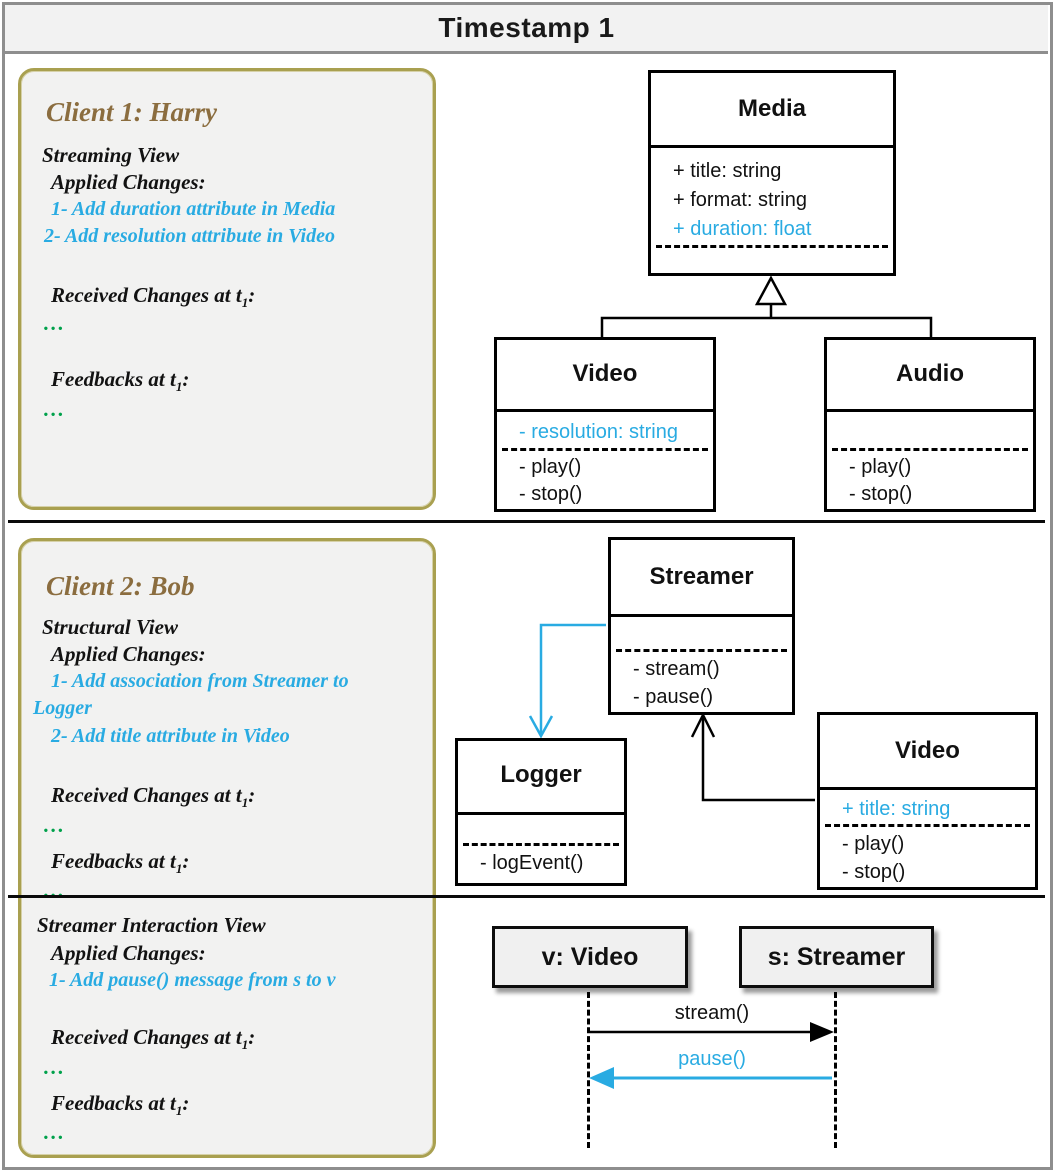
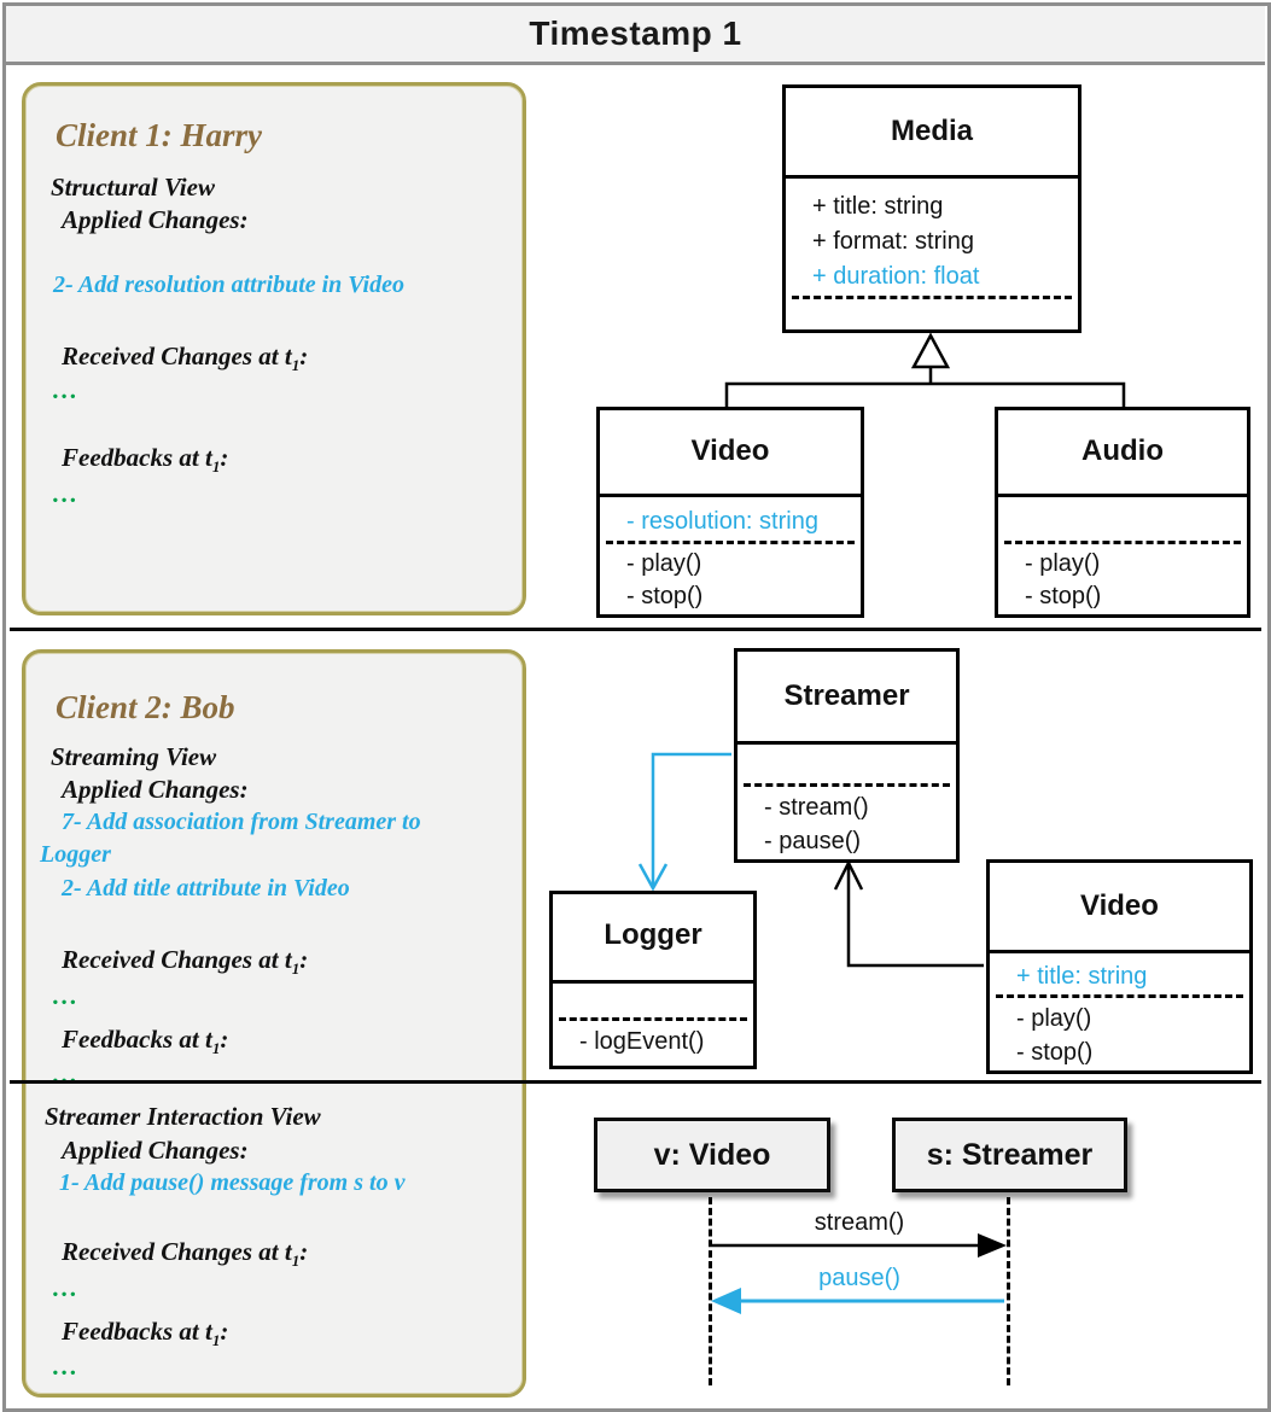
  Timestamp 1
  Client 1: Harry
- Streaming View
+ Structural View
  Applied Changes:
- 1- Add duration attribute in Media
  2- Add resolution attribute in Video
  Received Changes at t1:
  ...
  Feedbacks at t1:
  ...
  Client 2: Bob
- Structural View
+ Streaming View
  Applied Changes:
- 1- Add association from Streamer to
+ 7- Add association from Streamer to
  Logger
  2- Add title attribute in Video
  Received Changes at t1:
  ...
  Feedbacks at t1:
  ...
  Streamer Interaction View
  Applied Changes:
  1- Add pause() message from s to v
  Received Changes at t1:
  ...
  Feedbacks at t1:
  ...
  Media
  + title: string
  + format: string
  + duration: float
  Video
  - resolution: string
  - play()
  - stop()
  Audio
  - play()
  - stop()
  Streamer
  - stream()
  - pause()
  Logger
  - logEvent()
  Video
  + title: string
  - play()
  - stop()
  v: Video
  s: Streamer
  stream()
  pause()
